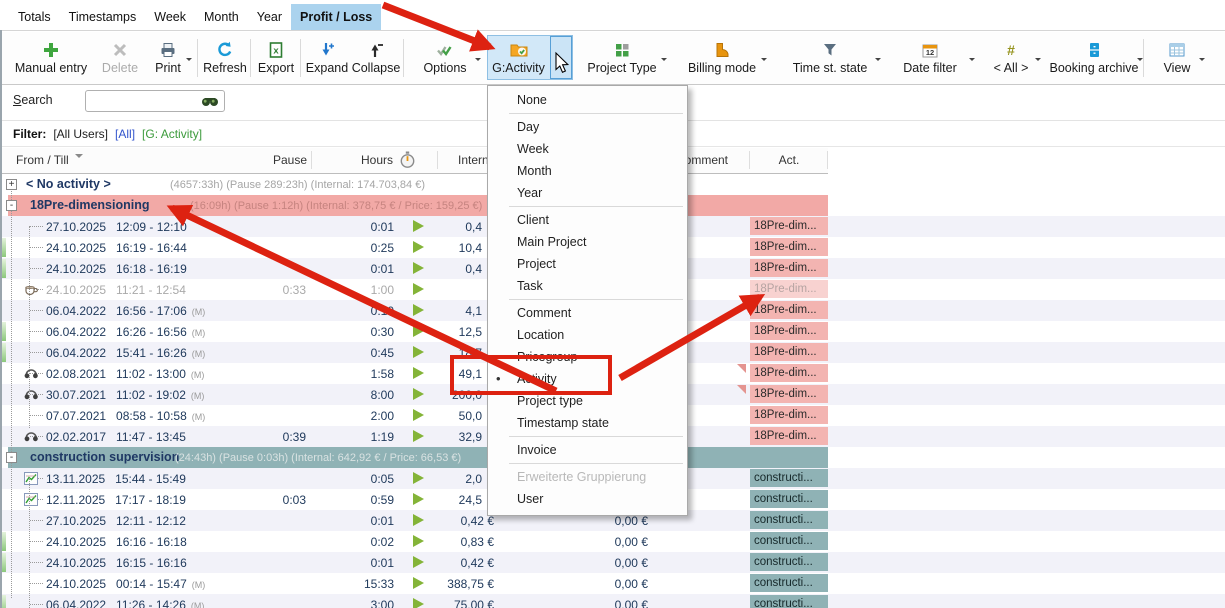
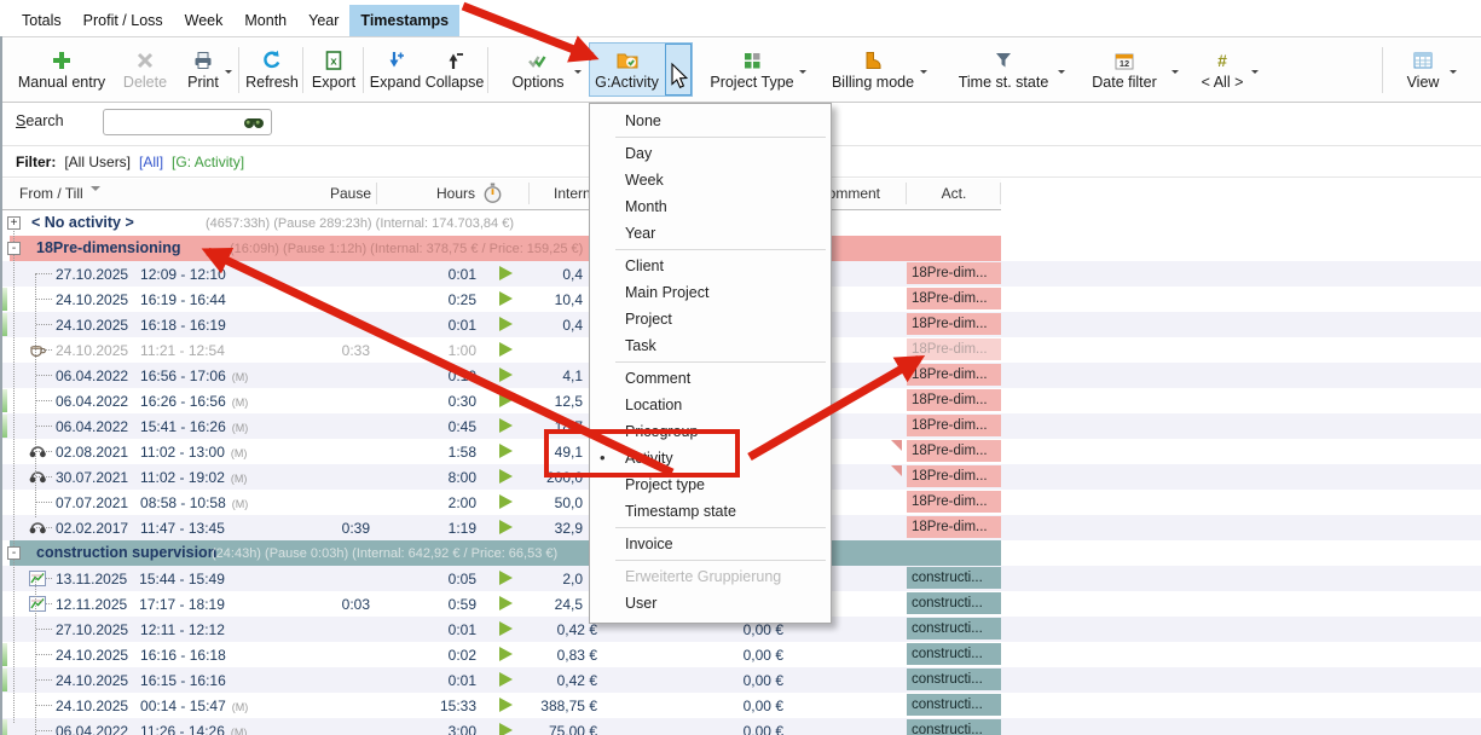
  Totals
- Timestamps
+ Profit / Loss
  Week
  Month
  Year
- Profit / Loss
+ Timestamps
  Manual entry
  Delete
  Print
  Refresh
  x
  Export
  Expand
  Collapse
  Options
  G:Activity
  Project Type
  Billing mode
  Time st. state
  12
  Date filter
  #
  < All >
- Booking archive
  View
  Search
  Filter:
  [All Users]
  [All]
  [G: Activity]
  From / Till
  Pause
  Hours
  Intern
  mment
  Act.
  +
  < No activity >
  (4657:33h) (Pause 289:23h) (Internal: 174.703,84 €)
  -
  18Pre-dimensioning
  (16:09h) (Pause 1:12h) (Internal: 378,75 € / Price: 159,25 €)
  27.10.2025 12:09 - 12:10
  0:01
  0,4
  18Pre-dim...
  24.10.2025 16:19 - 16:44
  0:25
  10,4
  18Pre-dim...
  24.10.2025 16:18 - 16:19
  0:01
  0,4
  18Pre-dim...
  24.10.2025 11:21 - 12:54
  0:33
  1:00
  18Pre-dim...
  06.04.2022 16:56 - 17:06 (M)
  4,1
  18Pre-dim...
  06.04.2022 16:26 - 16:56 (M)
  0:30
  12,5
  18Pre-dim...
  06.04.2022 15:41 - 16:26 (M)
  0:45
  18Pre-dim...
  02.08.2021 11:02 - 13:00 (M)
  1:58
  49,1
  18Pre-dim...
  30.07.2021 11:02 - 19:02 (M)
  8:00
  18Pre-dim...
  07.07.2021 08:58 - 10:58 (M)
  2:00
  50,0
  18Pre-dim...
  02.02.2017 11:47 - 13:45
  0:39
  1:19
  32,9
  18Pre-dim...
  -
  construction supervision
  (24:43h) (Pause 0:03h) (Internal: 642,92 € / Price: 66,53 €)
  13.11.2025 15:44 - 15:49
  0:05
  2,0
  constructi...
  12.11.2025 17:17 - 18:19
  0:03
  0:59
  24,5
  constructi...
  27.10.2025 12:11 - 12:12
  0:01
  0,42 €
  0,00 €
  constructi...
  24.10.2025 16:16 - 16:18
  0:02
  0,83 €
  0,00 €
  constructi...
  24.10.2025 16:15 - 16:16
  0:01
  0,42 €
  0,00 €
  constructi...
  24.10.2025 00:14 - 15:47 (M)
  15:33
  388,75 €
  0,00 €
  constructi...
  06.04.2022 11:26 - 14:26 (M)
  3:00
  75,00 €
  0,00 €
  constructi...
  None
  Day
  Week
  Month
  Year
  Client
  Main Project
  Project
  Task
  Comment
  Location
  •
  Project type
  Timestamp state
  Invoice
  Erweiterte Gruppierung
  User
